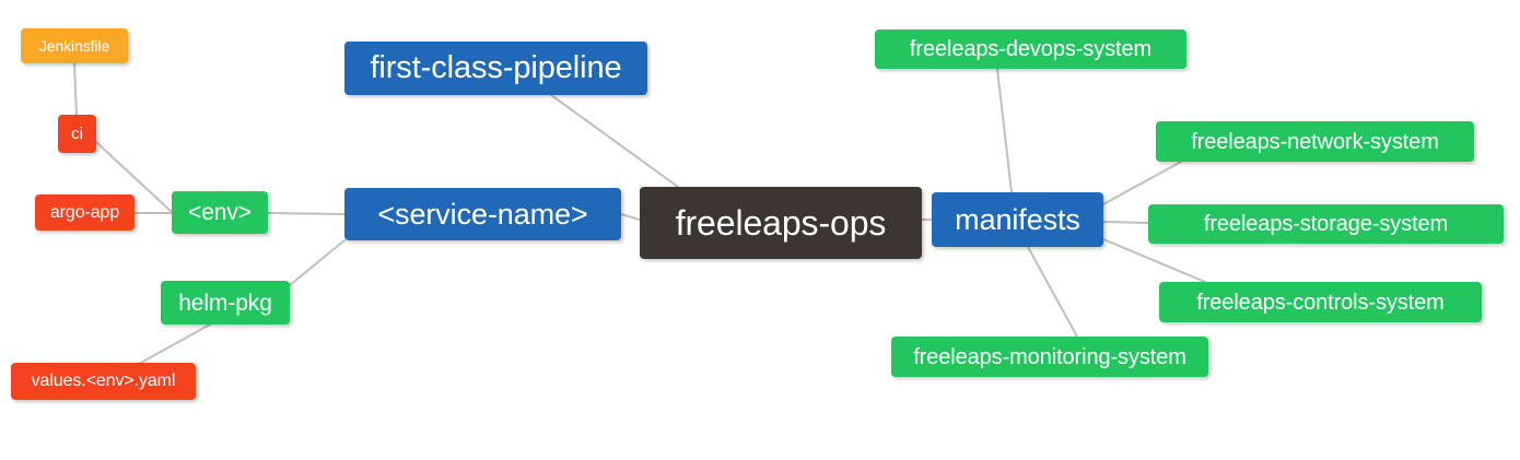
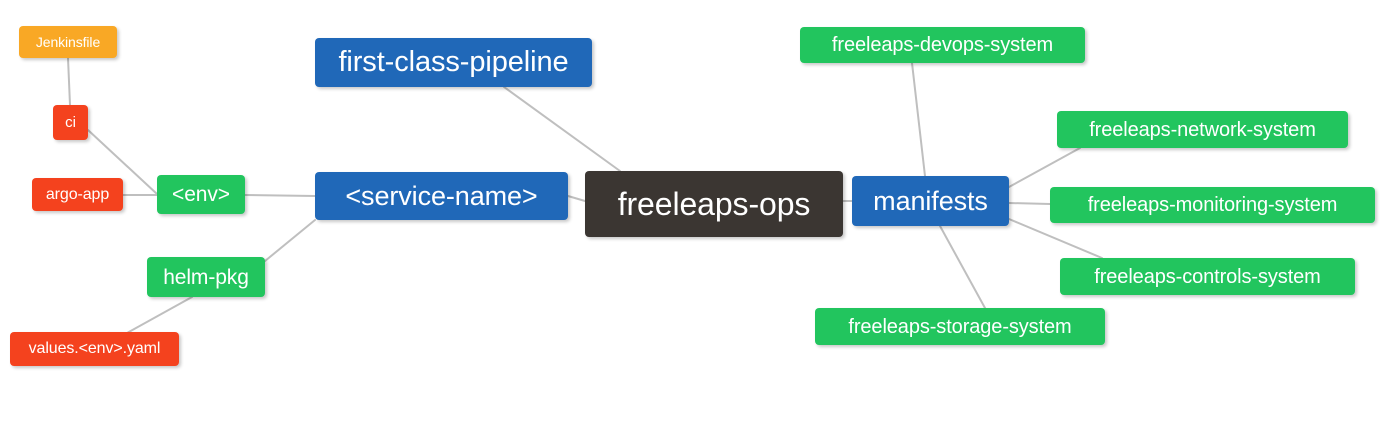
  Jenkinsfile
  ci
  argo-app
  <env>
  helm-pkg
  values.<env>.yaml
  first-class-pipeline
  <service-name>
  freeleaps-ops
  manifests
  freeleaps-devops-system
  freeleaps-network-system
- freeleaps-storage-system
+ freeleaps-monitoring-system
  freeleaps-controls-system
- freeleaps-monitoring-system
+ freeleaps-storage-system
